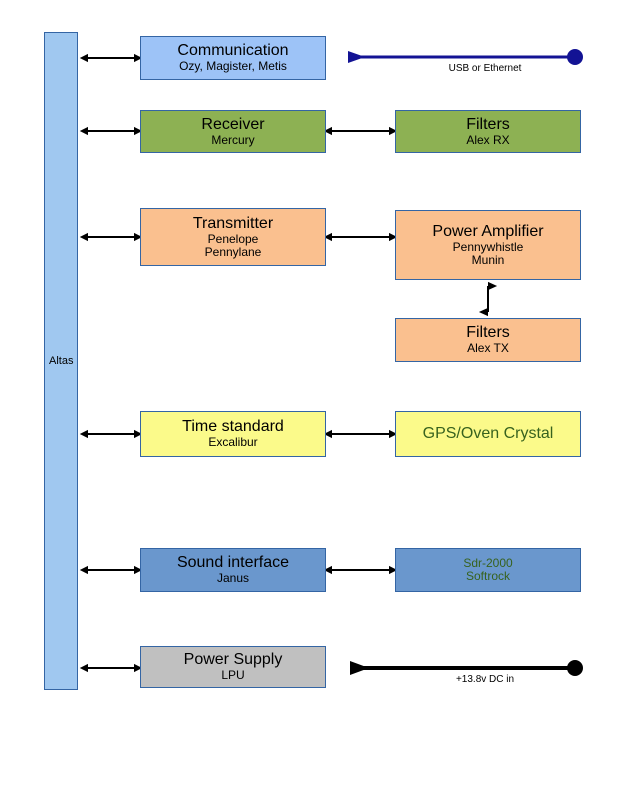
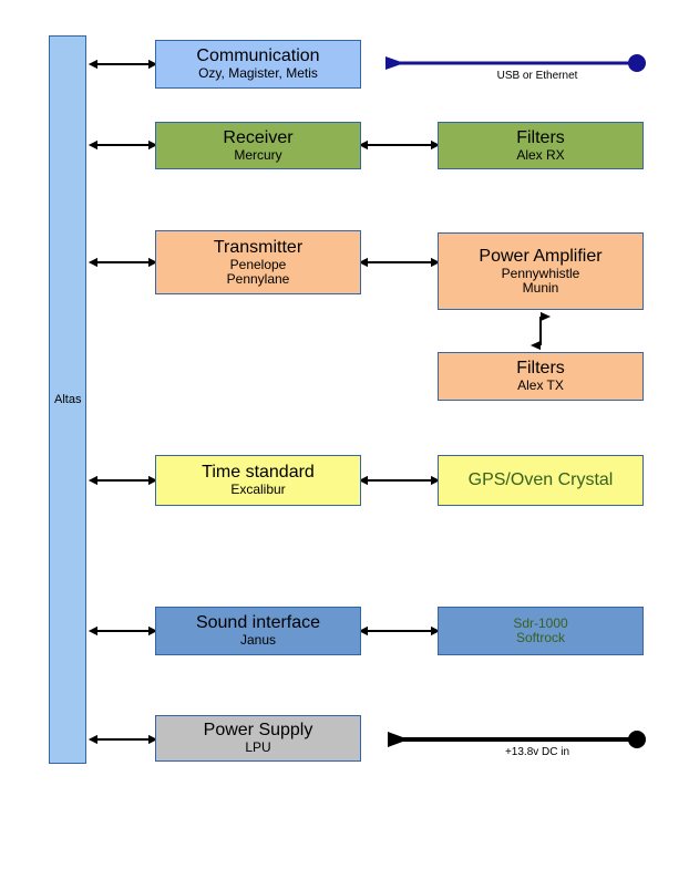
  Altas
  Communication
  Ozy, Magister, Metis
  Receiver
  Mercury
  Filters
  Alex RX
  Transmitter
  Penelope
  Pennylane
  Power Amplifier
  Pennywhistle
  Munin
  Filters
  Alex TX
  Time standard
  Excalibur
  GPS/Oven Crystal
  Sound interface
  Janus
- Sdr-2000
+ Sdr-1000
  Softrock
  Power Supply
  LPU
  USB or Ethernet
  +13.8v DC in
